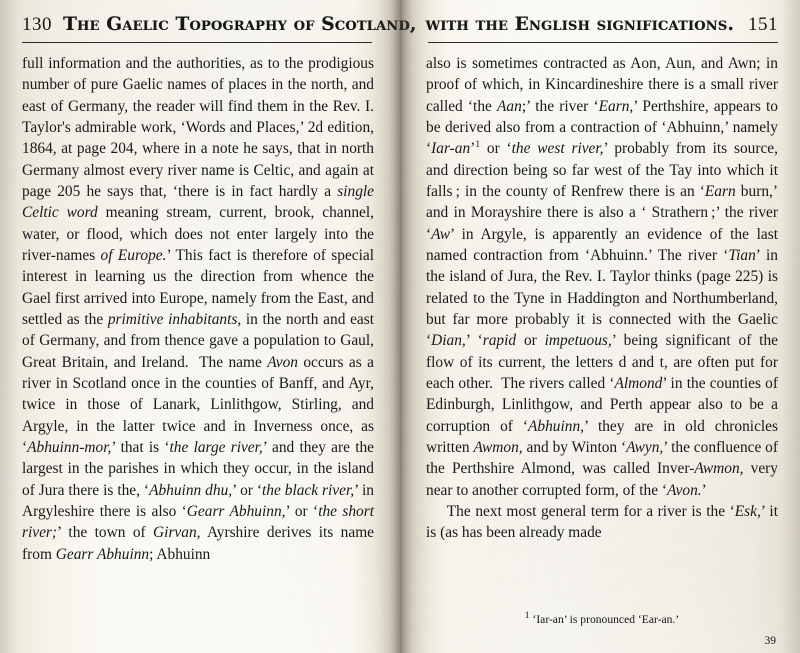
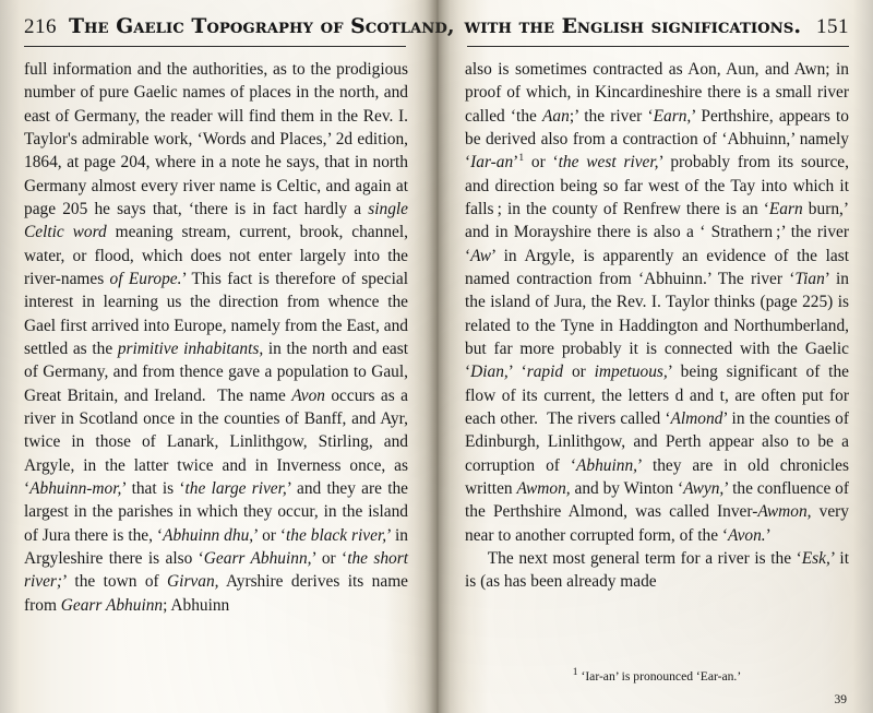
- 130
+ 216
  The Gaelic Topography of Scot
  full information and the authorities, as to the prodigious number of pure Gaelic names of places in the north, and east of Germany, the reader will find them in the Rev. I Taylor's admirable work, ‘Words and Places,’ 2d edition 1864, at page 204, where in a note he says, that in north Germany almost every river name is Celtic, and again a page 205 he says that, ‘there is in fact hardly a single Celtic word meaning stream, current, brook, channel water, or flood, which does not enter largely into the river-names of Europe.’ This fact is therefore of specia interest in learning us the direction from whence the Gael first arrived into Europe, namely from the East, and settled as the primitive inhabitants, in the north and eas of Germany, and from thence gave a population to Gaul Great Britain, and Ireland. The name Avon occurs as a river in Scotland once in the counties of Banff, and Ayr twice in those of Lanark, Linlithgow, Stirling, and Argyle, in the latter twice and in Inverness once, as ‘Abhuinn-mor,’ that is ‘the large river,’ and they are the largest in the parishes in which they occur, in the island of Jura there is the, ‘Abhuinn dhu,’ or ‘the black river,’ in Argyleshire there is also ‘Gearr Abhuinn,’ or ‘the shor river;’ the town of Girvan, Ayrshire derives its name from Gearr Abhuinn; Abhuinn
  with the English significations.
  151
  lso is sometimes contracted as Aon, Aun, and Awn; in roof of which, in Kincardineshire there is a small river alled ‘the Aan;’ the river ‘Earn,’ Perthshire, appears to e derived also from a contraction of ‘Abhuinn,’ namelyIar-an’1 or ‘the west river,’ probably from its source, nd direction being so far west of the Tay into which it alls ; in the county of Renfrew there is an ‘Earn burn,’ nd in Morayshire there is also a ‘ Strathern ;’ the riverAw’ in Argyle, is apparently an evidence of the last amed contraction from ‘Abhuinn.’ The river ‘Tian’ in he island of Jura, the Rev. I. Taylor thinks (page 225) is elated to the Tyne in Haddington and Northumberland, ut far more probably it is connected with the GaelicDian,’ ‘rapid or impetuous,’ being significant of the low of its current, the letters d and t, are often put for ach other. The rivers called ‘Almond’ in the counties of Edinburgh, Linlithgow, and Perth appear also to be a orruption of ‘Abhuinn,’ they are in old chronicles written Awmon, and by Winton ‘Awyn,’ the confluence of he Perthshire Almond, was called Inver-Awmon, very ear to another corrupted form, of the ‘Avon.’
  The next most general term for a river is the ‘Esk,’ it s (as has been already made
  1 ‘Iar-an’ is pronounced ‘Ear-an.’
  39
